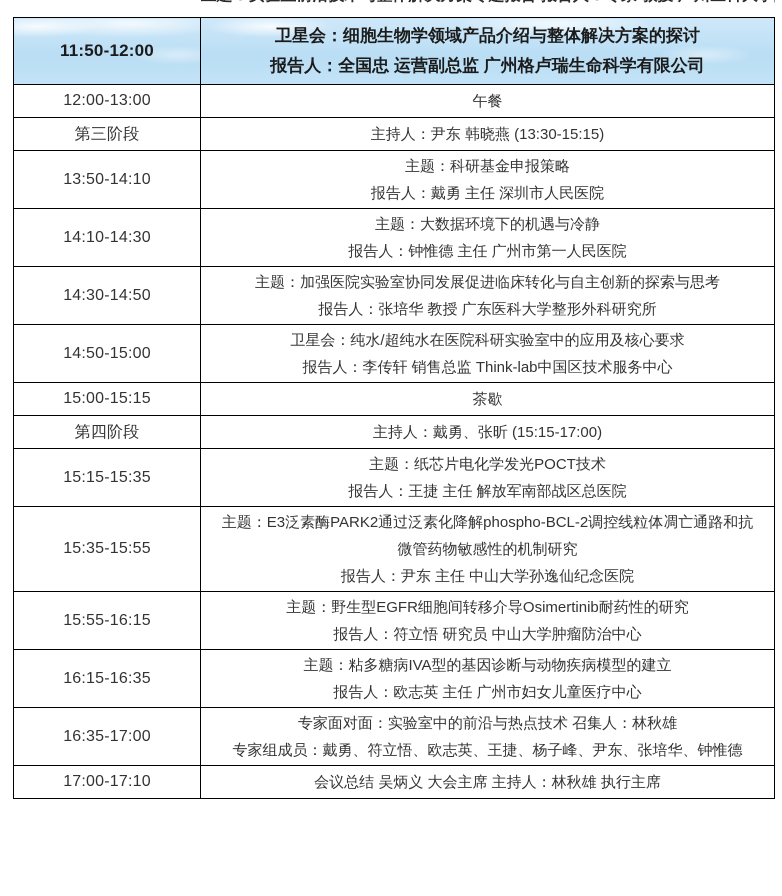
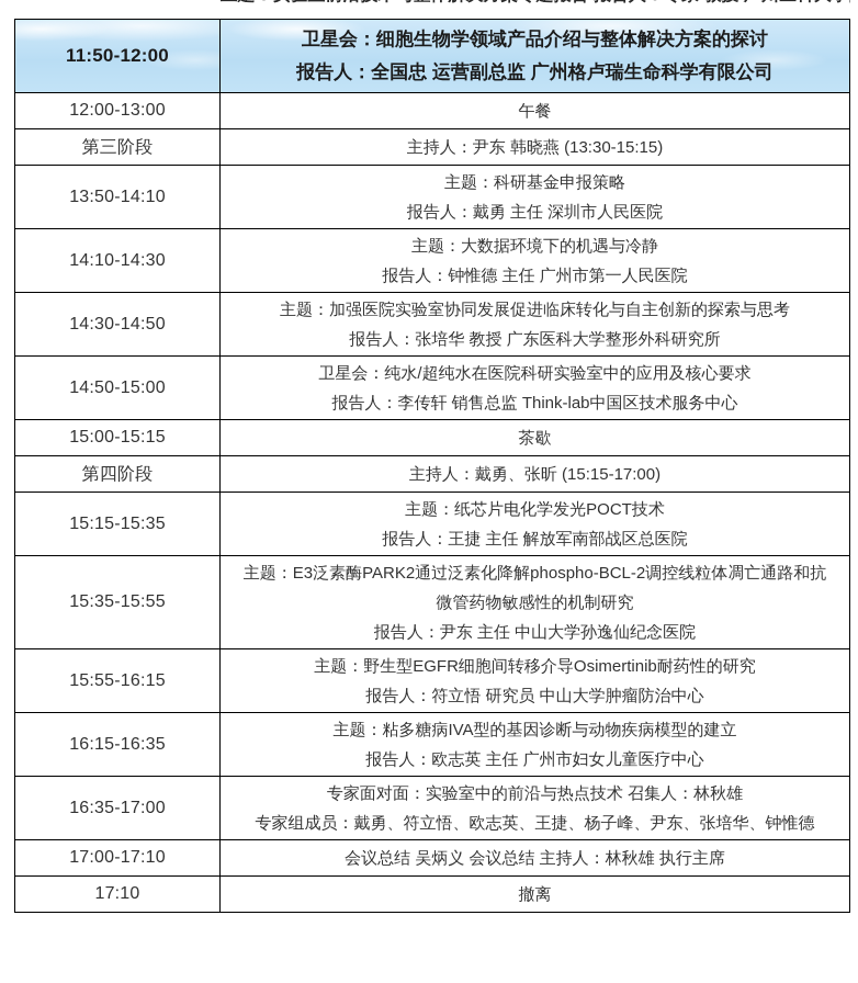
  11:50-12:00	卫星会：细胞生物学领域产品介绍与整体解决方案的探讨报告人：全国忠 运营副总监 广州格卢瑞生命科学有限公司
  12:00-13:00	午餐
  第三阶段	主持人：尹东 韩晓燕 (13:30-15:15)
  13:50-14:10	主题：科研基金申报策略报告人：戴勇 主任 深圳市人民医院
  14:10-14:30	主题：大数据环境下的机遇与冷静报告人：钟惟德 主任 广州市第一人民医院
  14:30-14:50	主题：加强医院实验室协同发展促进临床转化与自主创新的探索与思考报告人：张培华 教授 广东医科大学整形外科研究所
  14:50-15:00	卫星会：纯水/超纯水在医院科研实验室中的应用及核心要求报告人：李传轩 销售总监 Think-lab中国区技术服务中心
  15:00-15:15	茶歇
  第四阶段	主持人：戴勇、张昕 (15:15-17:00)
  15:15-15:35	主题：纸芯片电化学发光POCT技术报告人：王捷 主任 解放军南部战区总医院
  15:35-15:55	主题：E3泛素酶PARK2通过泛素化降解phospho-BCL-2调控线粒体凋亡通路和抗微管药物敏感性的机制研究报告人：尹东 主任 中山大学孙逸仙纪念医院
  15:55-16:15	主题：野生型EGFR细胞间转移介导Osimertinib耐药性的研究报告人：符立悟 研究员 中山大学肿瘤防治中心
  16:15-16:35	主题：粘多糖病IVA型的基因诊断与动物疾病模型的建立报告人：欧志英 主任 广州市妇女儿童医疗中心
  16:35-17:00	专家面对面：实验室中的前沿与热点技术 召集人：林秋雄专家组成员：戴勇、符立悟、欧志英、王捷、杨子峰、尹东、张培华、钟惟德
- 17:00-17:10	会议总结 吴炳义 大会主席 主持人：林秋雄 执行主席
+ 17:00-17:10	会议总结 吴炳义 会议总结 主持人：林秋雄 执行主席
+ 17:10	撤离
